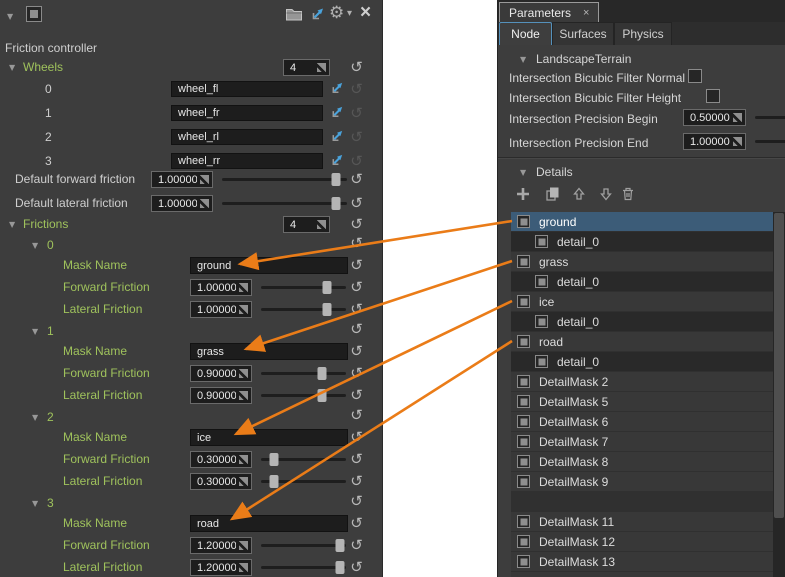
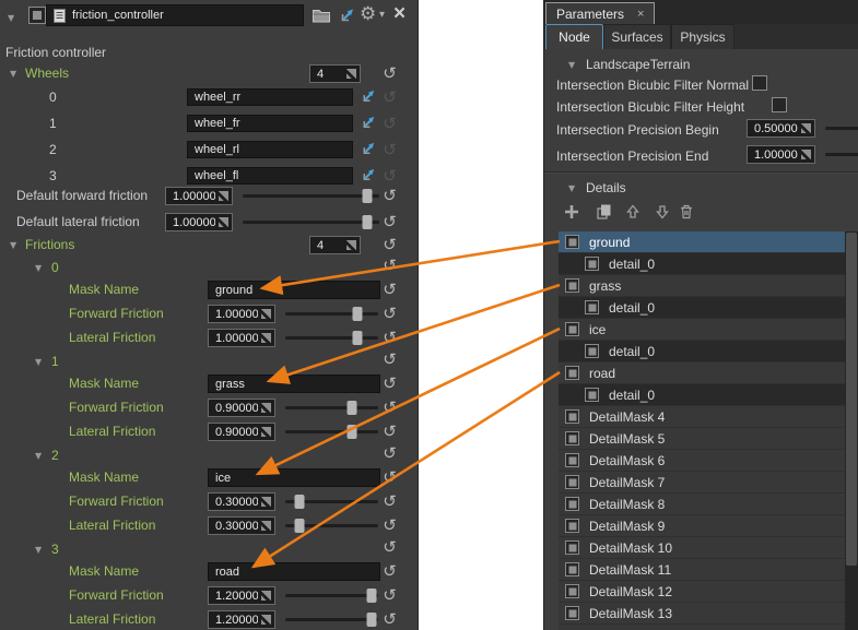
  ▼
+ friction_controller
  ⚙
  ▾
  ×
  Friction controller
  ▼
  Wheels
  4
  ↺
  0
- wheel_fl
+ wheel_rr
  ↺
  1
  wheel_fr
  ↺
  2
  wheel_rl
  ↺
  3
- wheel_rr
+ wheel_fl
  ↺
  Default forward friction
  1.00000
  ↺
  Default lateral friction
  1.00000
  ↺
  ▼
  Frictions
  4
  ↺
  ▼
  0
  ↺
  Mask Name
  ground
  ↺
  Forward Friction
  1.00000
  ↺
  Lateral Friction
  1.00000
  ↺
  ▼
  1
  ↺
  Mask Name
  grass
  ↺
  Forward Friction
  0.90000
  ↺
  Lateral Friction
  0.90000
  ↺
  ▼
  2
  ↺
  Mask Name
  ice
  ↺
  Forward Friction
  0.30000
  ↺
  Lateral Friction
  0.30000
  ↺
  ▼
  3
  ↺
  Mask Name
  road
  ↺
  Forward Friction
  1.20000
  ↺
  Lateral Friction
  1.20000
  ↺
  Parameters
  ×
  Node
  Surfaces
  Physics
  ▼
  LandscapeTerrain
  Intersection Bicubic Filter Normal
  Intersection Bicubic Filter Height
  Intersection Precision Begin
  0.50000
  Intersection Precision End
  1.00000
  ▼
  Details
  ground
  detail_0
  grass
  detail_0
  ice
  detail_0
  road
  detail_0
- DetailMask 2
+ DetailMask 4
  DetailMask 5
  DetailMask 6
  DetailMask 7
  DetailMask 8
  DetailMask 9
+ DetailMask 10
  DetailMask 11
  DetailMask 12
  DetailMask 13
